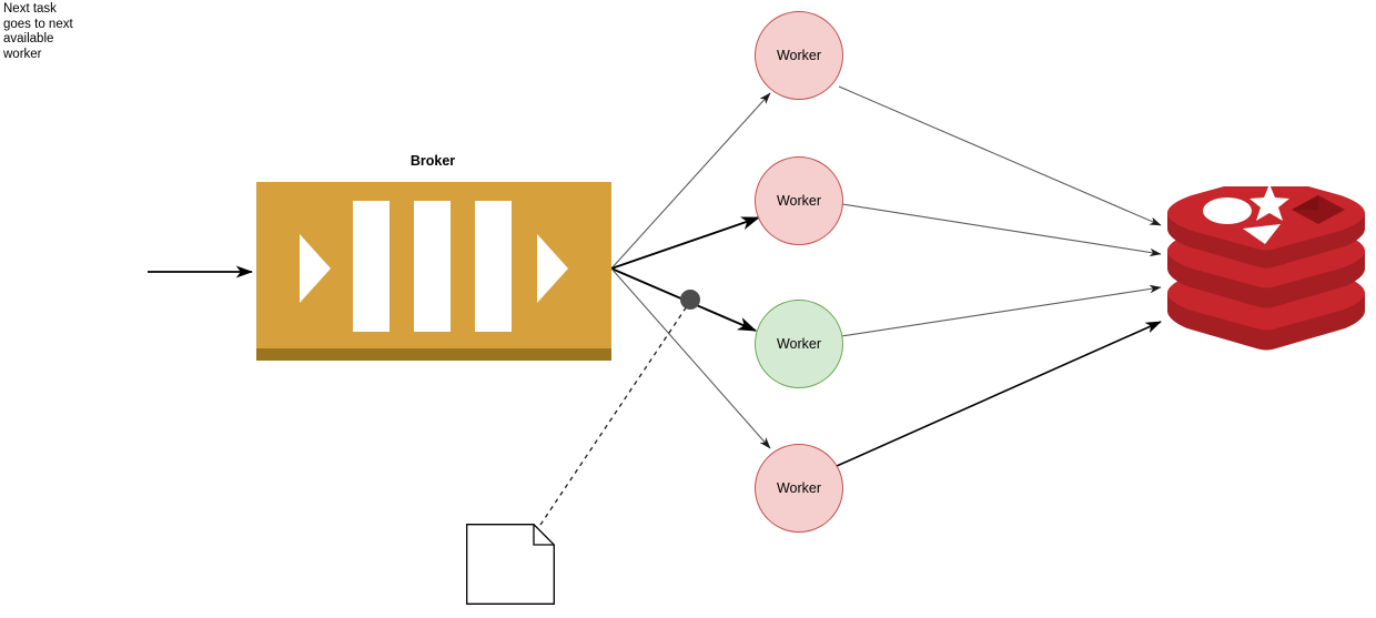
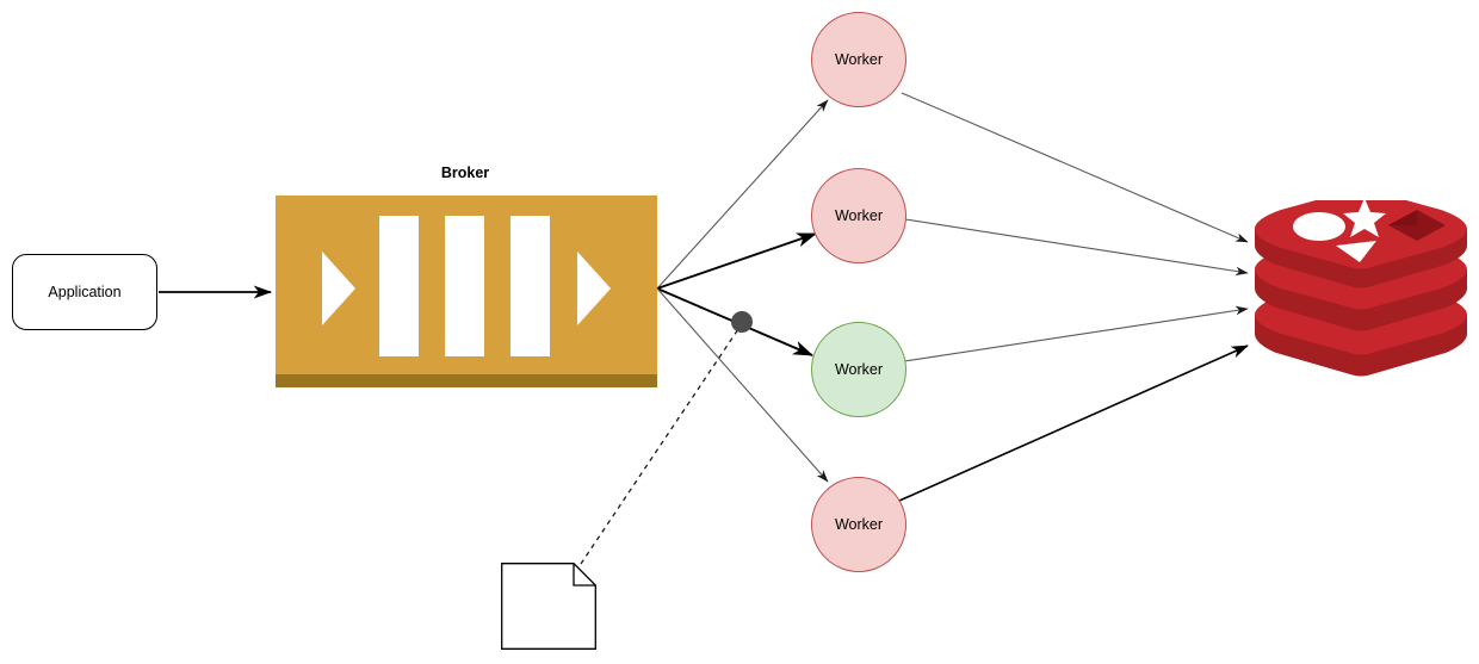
+ Application
  Broker
  Worker
  Worker
  Worker
  Worker
- Next task
- goes to next
- available
- worker
